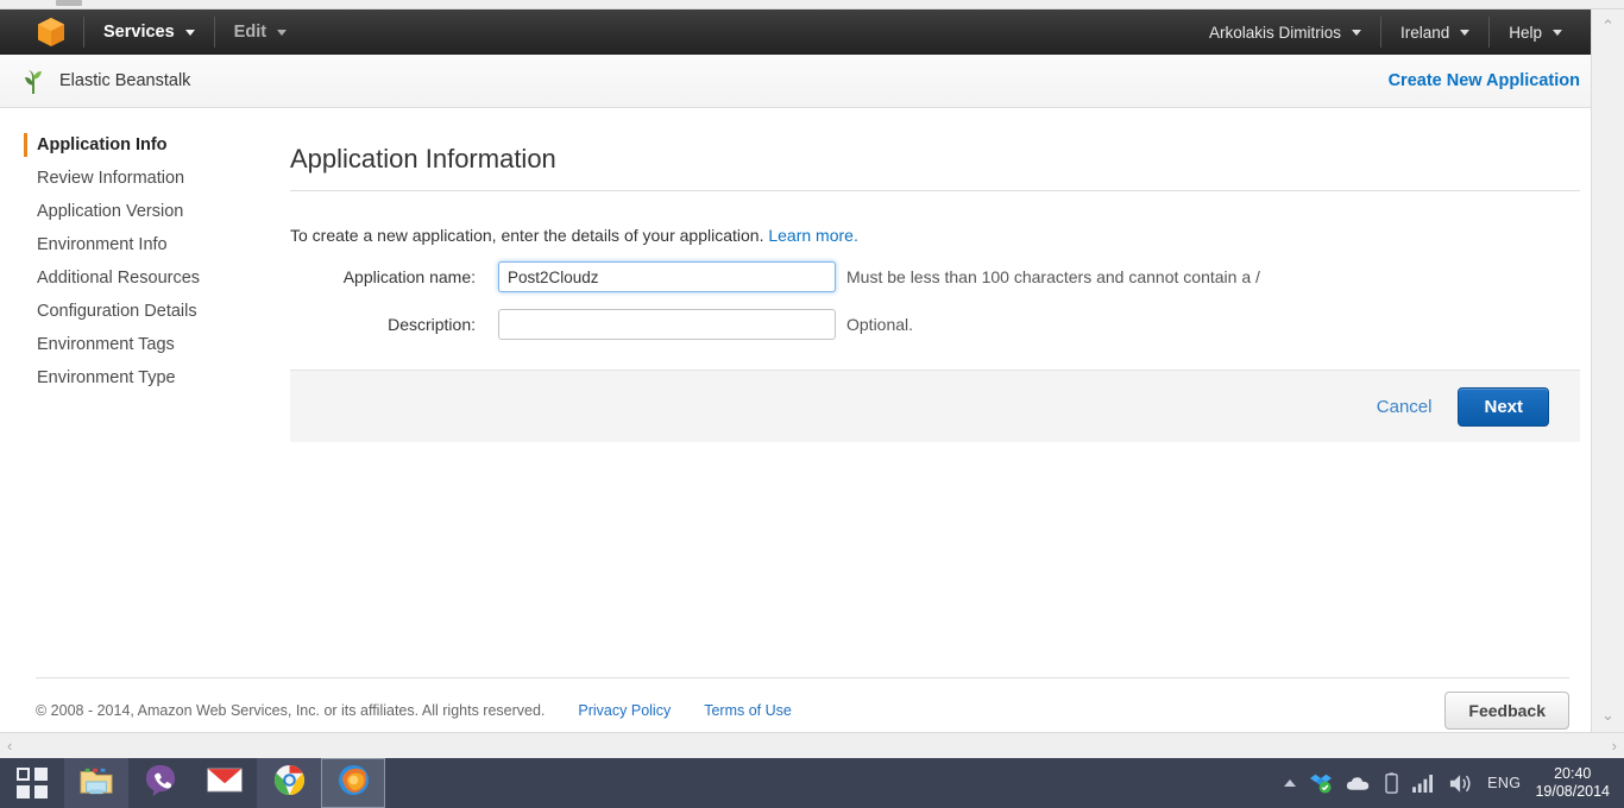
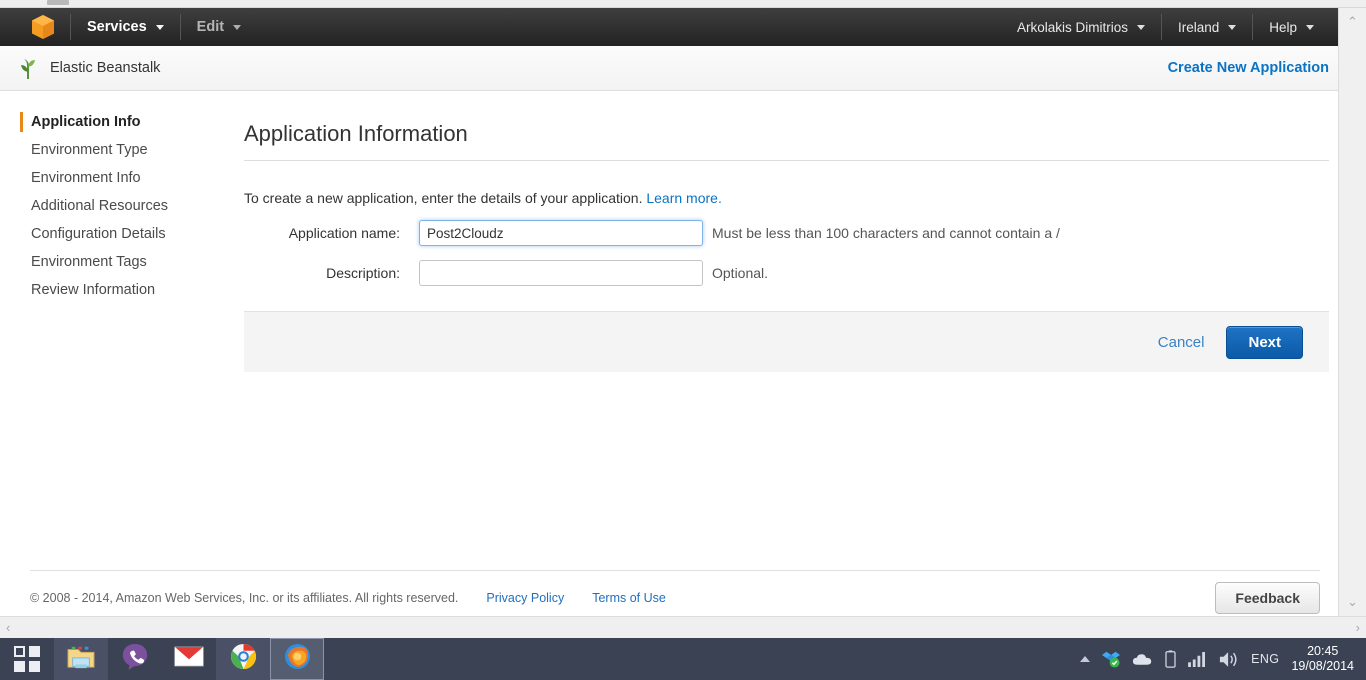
  Services
  Edit
  Arkolakis Dimitrios
  Ireland
  Help
  Elastic Beanstalk
  Create New Application
  Application Info
- Review Information
+ Environment Type
- Application Version
  Environment Info
  Additional Resources
  Configuration Details
  Environment Tags
- Environment Type
+ Review Information
  Application Information
  To create a new application, enter the details of your application. Learn more.
  Application name:
  Post2Cloudz
  Must be less than 100 characters and cannot contain a /
  Description:
  Optional.
  Cancel
  Next
  © 2008 - 2014, Amazon Web Services, Inc. or its affiliates. All rights reserved.
  Privacy Policy
  Terms of Use
  Feedback
  ⌃
  ⌄
  ‹
  ›
  ENG
- 20:40
+ 20:45
  19/08/2014
